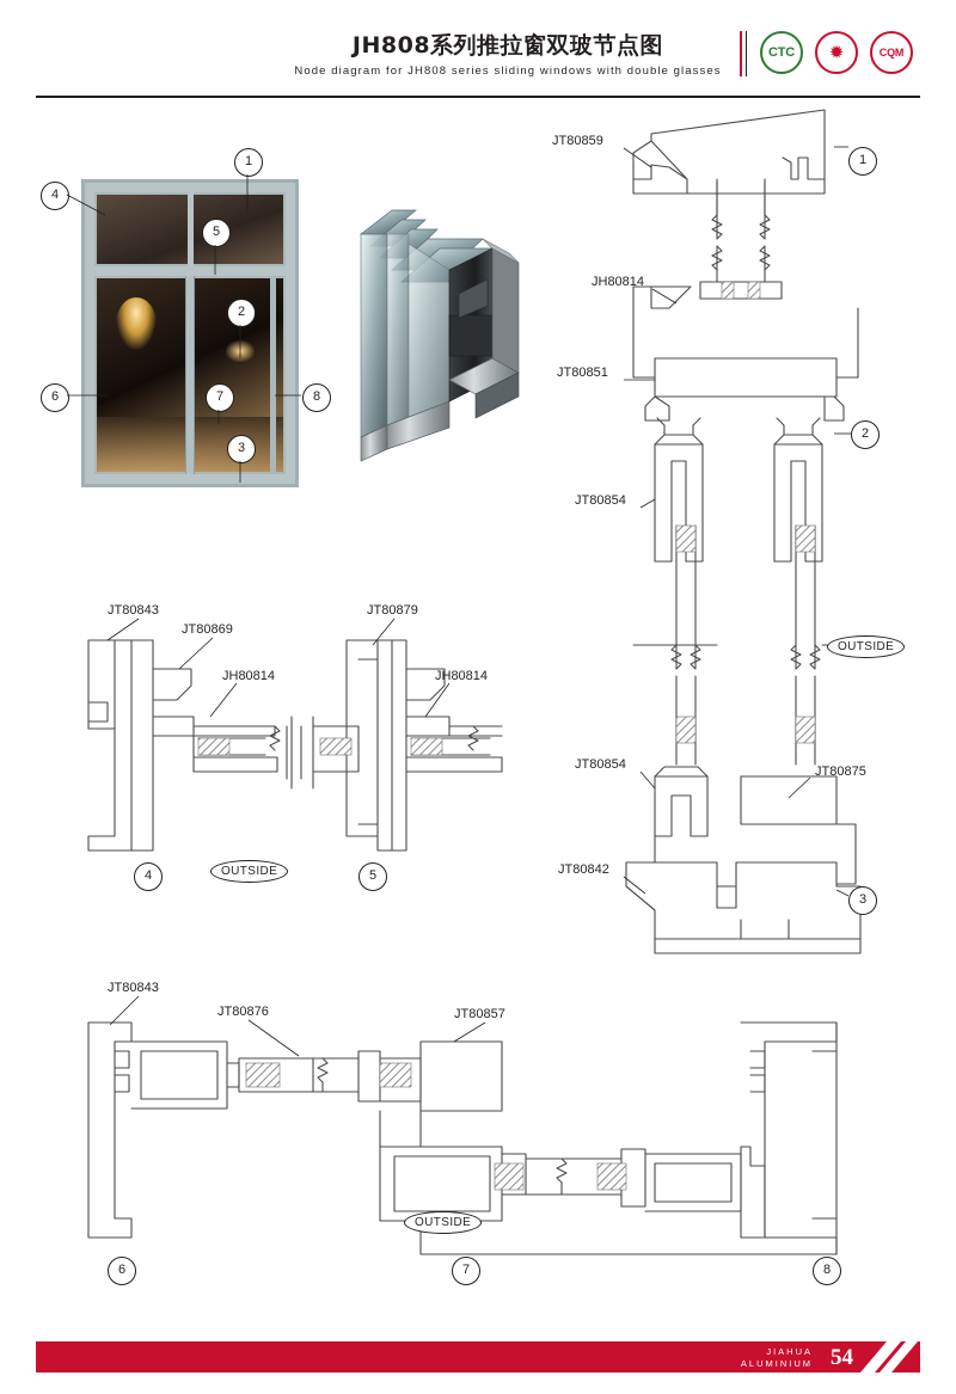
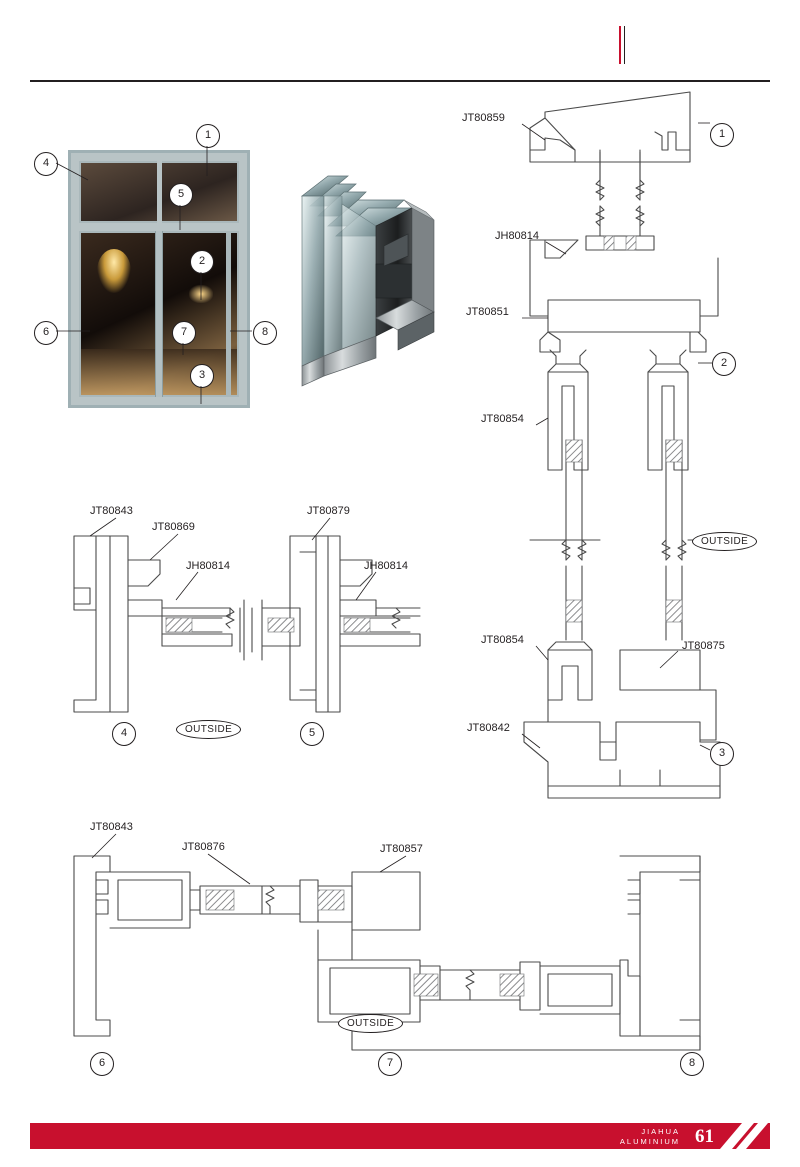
- JH808系列推拉窗双玻节点图
- Node diagram for JH808 series sliding windows with double glasses
- CTC
- ✹
- CQM
  1
  4
  5
  2
  6
  7
  8
  3
  JT80859
  JH80814
  JT80851
  JT80854
  JT80854
  JT80875
  JT80842
  1
  2
  3
  OUTSIDE
  JT80843
  JT80869
  JH80814
  JT80879
  JH80814
  4
  5
  OUTSIDE
  JT80843
  JT80876
  JT80857
  6
  7
  8
  OUTSIDE
  JIAHUA
  ALUMINIUM
- 54
+ 61
